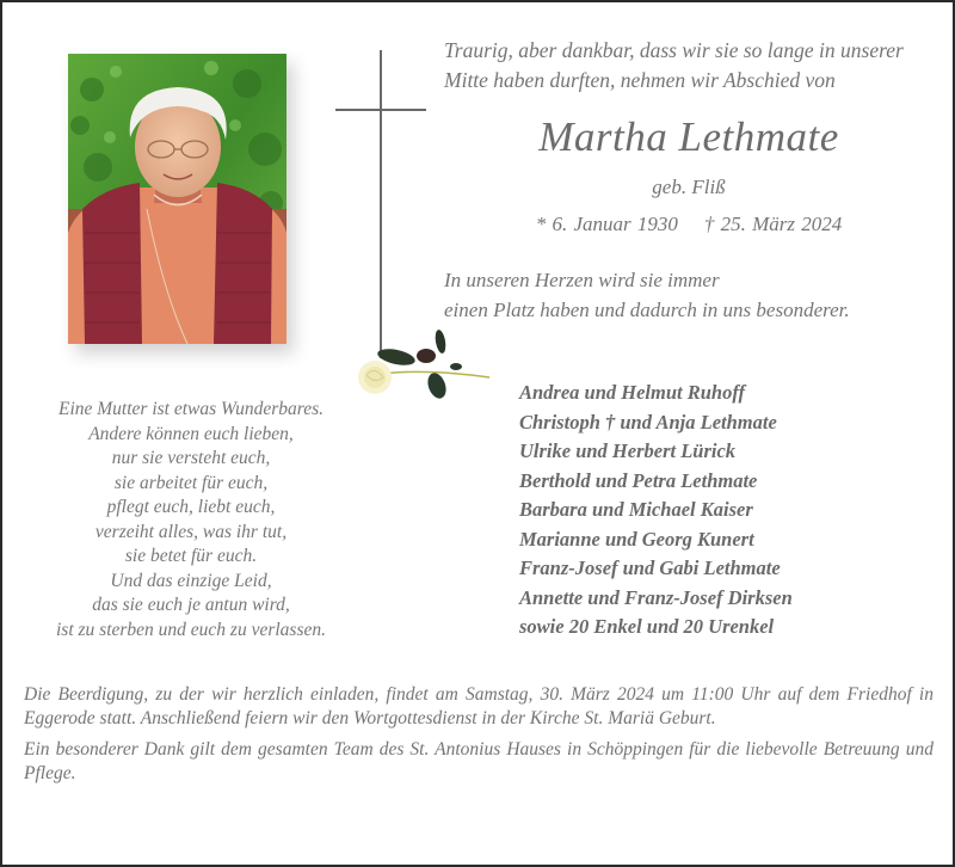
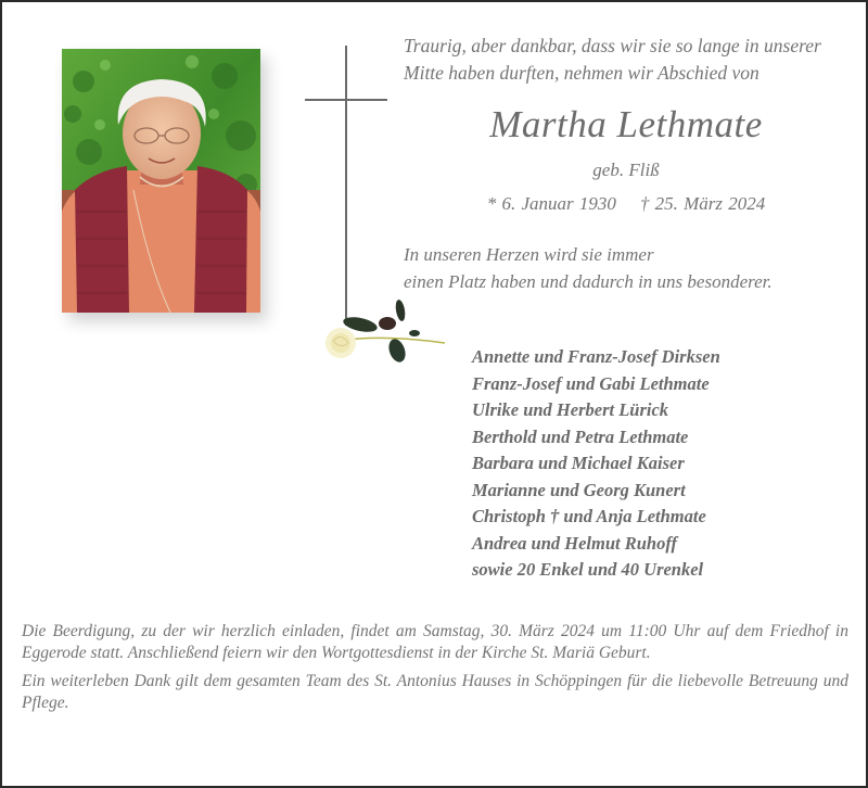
  Traurig, aber dankbar, dass wir sie so lange in unserer
  Mitte haben durften, nehmen wir Abschied von
  Martha Lethmate
  geb. Fliß
  * 6. Januar 1930 † 25. März 2024
  In unseren Herzen wird sie immer
  einen Platz haben und dadurch in uns besonderer.
- Eine Mutter ist etwas Wunderbares.
- Andere können euch lieben,
- nur sie versteht euch,
- sie arbeitet für euch,
- pflegt euch, liebt euch,
- verzeiht alles, was ihr tut,
- sie betet für euch.
- Und das einzige Leid,
- das sie euch je antun wird,
- ist zu sterben und euch zu verlassen.
- Andrea und Helmut Ruhoff
+ Annette und Franz-Josef Dirksen
- Christoph † und Anja Lethmate
+ Franz-Josef und Gabi Lethmate
  Ulrike und Herbert Lürick
  Berthold und Petra Lethmate
  Barbara und Michael Kaiser
  Marianne und Georg Kunert
- Franz-Josef und Gabi Lethmate
+ Christoph † und Anja Lethmate
- Annette und Franz-Josef Dirksen
+ Andrea und Helmut Ruhoff
- sowie 20 Enkel und 20 Urenkel
+ sowie 20 Enkel und 40 Urenkel
  Die Beerdigung, zu der wir herzlich einladen, findet am Samstag, 30. März 2024 um 11:00 Uhr auf dem Friedhof in Eggerode statt. Anschließend feiern wir den Wortgottesdienst in der Kirche St. Mariä Geburt.
- Ein besonderer Dank gilt dem gesamten Team des St. Antonius Hauses in Schöppingen für die liebevolle Betreuung und Pflege.
+ Ein weiterleben Dank gilt dem gesamten Team des St. Antonius Hauses in Schöppingen für die liebevolle Betreuung und Pflege.
